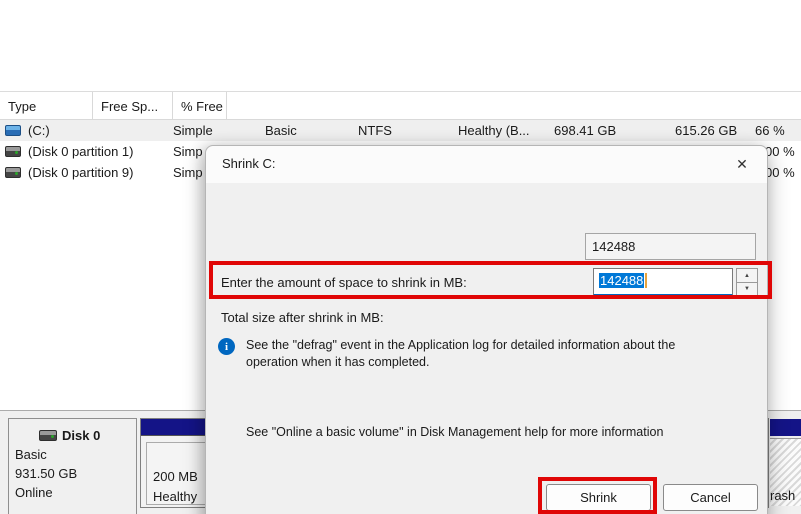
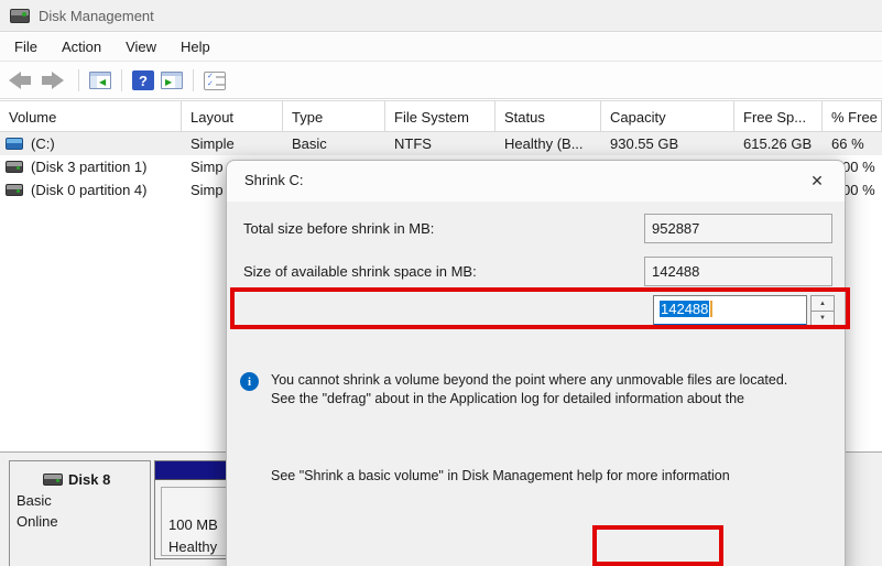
+ Disk Management
+ File
+ Action
+ View
+ Help
+ ◀
+ ?
+ ▶
+ Volume
+ Layout
  Type
+ File System
+ Status
+ Capacity
  Free Sp...
  % Free
  (C:)
  Simple
  Basic
  NTFS
  Healthy (B...
- 698.41 GB
+ 930.55 GB
  615.26 GB
  66 %
- (Disk 0 partition 1)
+ (Disk 3 partition 1)
  Simp
  00 %
- (Disk 0 partition 9)
+ (Disk 0 partition 4)
  Simp
  00 %
- Disk 0
+ Disk 8
  Basic
- 931.50 GB
  Online
- 200 MB
+ 100 MB
  Healthy
- rash
  Shrink C:
  ✕
+ Total size before shrink in MB:
+ 952887
+ Size of available shrink space in MB:
  142488
- Enter the amount of space to shrink in MB:
  142488
- Total size after shrink in MB:
  i
+ You cannot shrink a volume beyond the point where any unmovable files are located.
- See the "defrag" event in the Application log for detailed information about the
+ See the "defrag" about in the Application log for detailed information about the
- operation when it has completed.
- See "Online a basic volume" in Disk Management help for more information
+ See "Shrink a basic volume" in Disk Management help for more information
- Shrink
- Cancel
